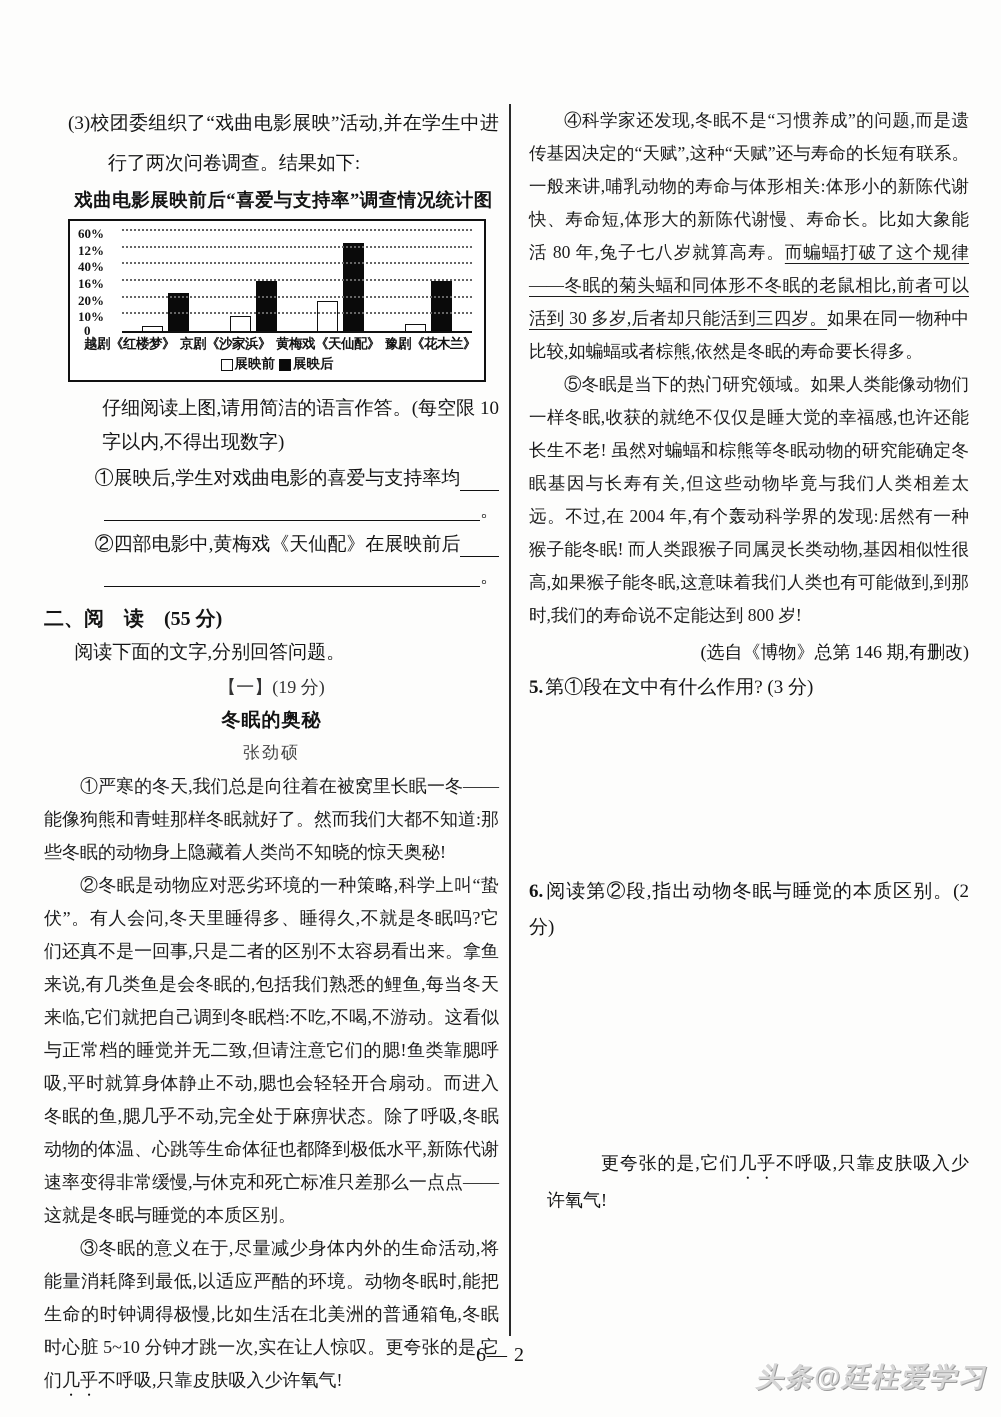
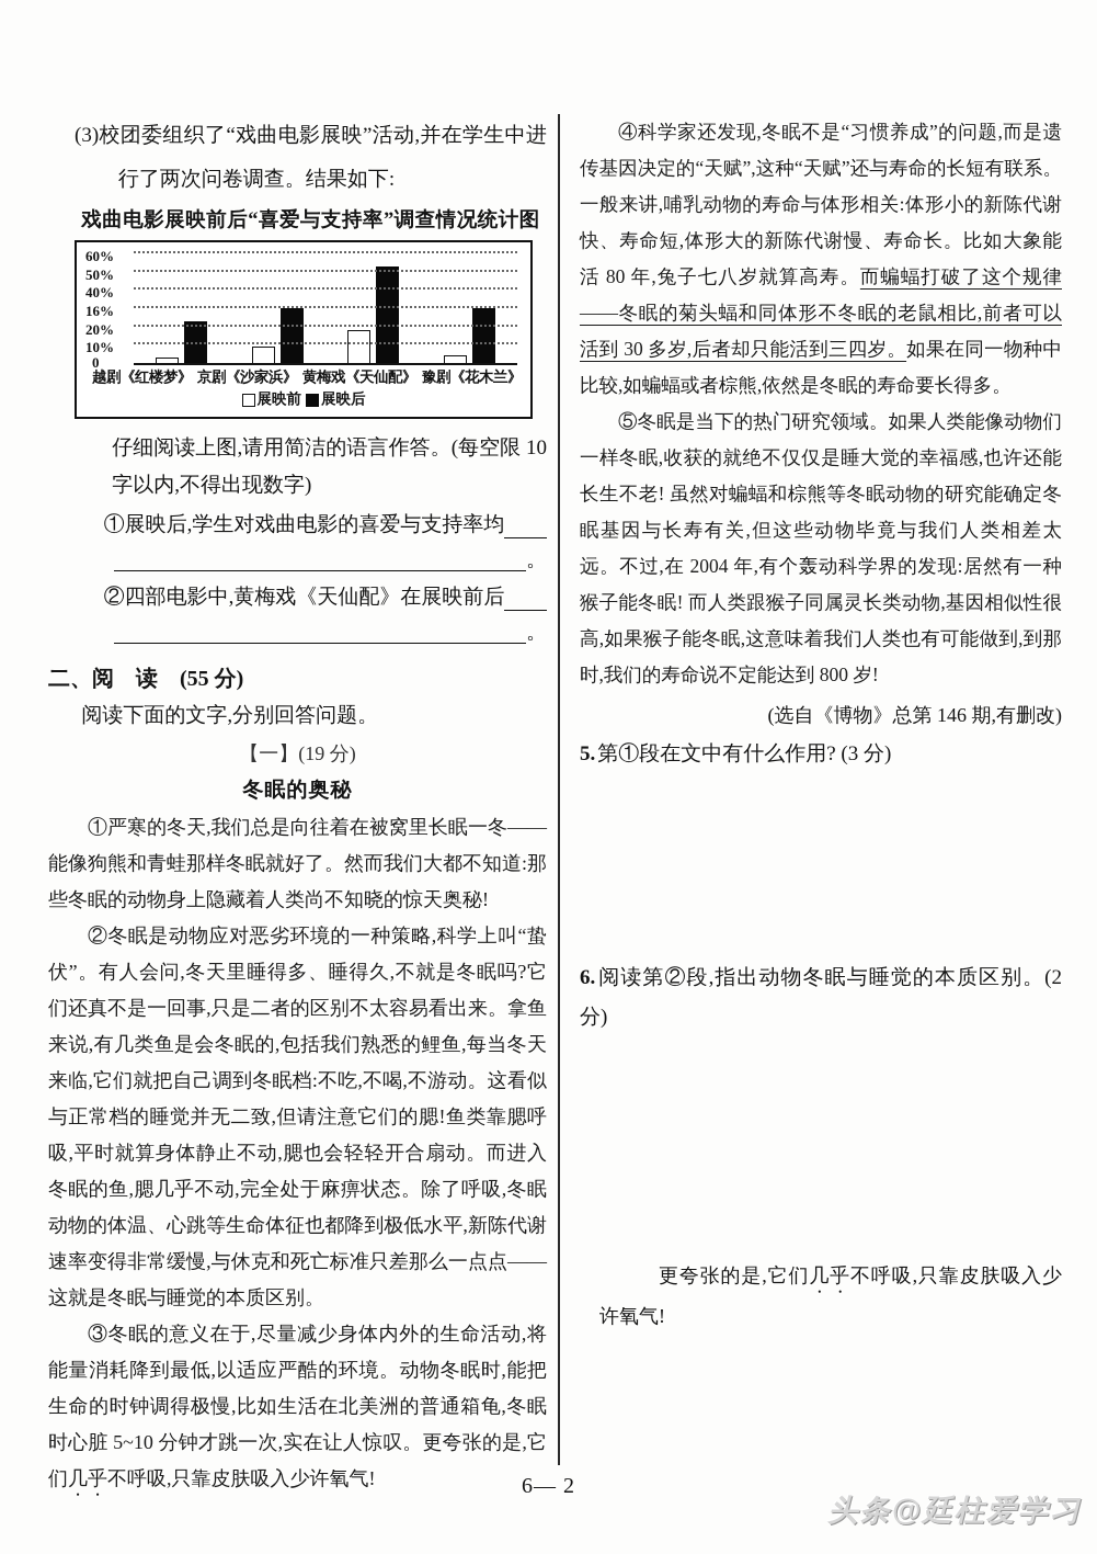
  (3)校团委组织了“戏曲电影展映”活动,并在学生中进行了两次问卷调查。结果如下:
  戏曲电影展映前后“喜爱与支持率”调查情况统计图
  60%
- 12%
+ 50%
  40%
  16%
  20%
  10%
  0
  越剧《红楼梦》
  京剧《沙家浜》
  黄梅戏《天仙配》
  豫剧《花木兰》
  展映前
  展映后
  仔细阅读上图,请用简洁的语言作答。(每空限 10 字以内,不得出现数字)
  ①展映后,学生对戏曲电影的喜爱与支持率均
  。
  ②四部电影中,黄梅戏《天仙配》在展映前后
  。
  二、阅 读 (55 分)
  阅读下面的文字,分别回答问题。
  【一】(19 分)
  冬眠的奥秘
- 张劲硕
  ①严寒的冬天,我们总是向往着在被窝里长眠一冬——能像狗熊和青蛙那样冬眠就好了。然而我们大都不知道:那些冬眠的动物身上隐藏着人类尚不知晓的惊天奥秘!
  ②冬眠是动物应对恶劣环境的一种策略,科学上叫“蛰伏”。有人会问,冬天里睡得多、睡得久,不就是冬眠吗?它们还真不是一回事,只是二者的区别不太容易看出来。拿鱼来说,有几类鱼是会冬眠的,包括我们熟悉的鲤鱼,每当冬天来临,它们就把自己调到冬眠档:不吃,不喝,不游动。这看似与正常档的睡觉并无二致,但请注意它们的腮!鱼类靠腮呼吸,平时就算身体静止不动,腮也会轻轻开合扇动。而进入冬眠的鱼,腮几乎不动,完全处于麻痹状态。除了呼吸,冬眠动物的体温、心跳等生命体征也都降到极低水平,新陈代谢速率变得非常缓慢,与休克和死亡标准只差那么一点点——这就是冬眠与睡觉的本质区别。
  ③冬眠的意义在于,尽量减少身体内外的生命活动,将能量消耗降到最低,以适应严酷的环境。动物冬眠时,能把生命的时钟调得极慢,比如生活在北美洲的普通箱龟,冬眠时心脏 5~10 分钟才跳一次,实在让人惊叹。更夸张的是,它们几乎不呼吸,只靠皮肤吸入少许氧气!
  ④科学家还发现,冬眠不是“习惯养成”的问题,而是遗传基因决定的“天赋”,这种“天赋”还与寿命的长短有联系。一般来讲,哺乳动物的寿命与体形相关:体形小的新陈代谢快、寿命短,体形大的新陈代谢慢、寿命长。比如大象能活 80 年,兔子七八岁就算高寿。而蝙蝠打破了这个规律——冬眠的菊头蝠和同体形不冬眠的老鼠相比,前者可以活到 30 多岁,后者却只能活到三四岁。如果在同一物种中比较,如蝙蝠或者棕熊,依然是冬眠的寿命要长得多。
  ⑤冬眠是当下的热门研究领域。如果人类能像动物们一样冬眠,收获的就绝不仅仅是睡大觉的幸福感,也许还能长生不老! 虽然对蝙蝠和棕熊等冬眠动物的研究能确定冬眠基因与长寿有关,但这些动物毕竟与我们人类相差太远。不过,在 2004 年,有个轰动科学界的发现:居然有一种猴子能冬眠! 而人类跟猴子同属灵长类动物,基因相似性很高,如果猴子能冬眠,这意味着我们人类也有可能做到,到那时,我们的寿命说不定能达到 800 岁!
  (选自《博物》总第 146 期,有删改)
  5.第①段在文中有什么作用? (3 分)
  6.阅读第②段,指出动物冬眠与睡觉的本质区别。(2 分)
  更夸张的是,它们几乎不呼吸,只靠皮肤吸入少许氧气!
  6— 2
  头条@廷柱爱学习
